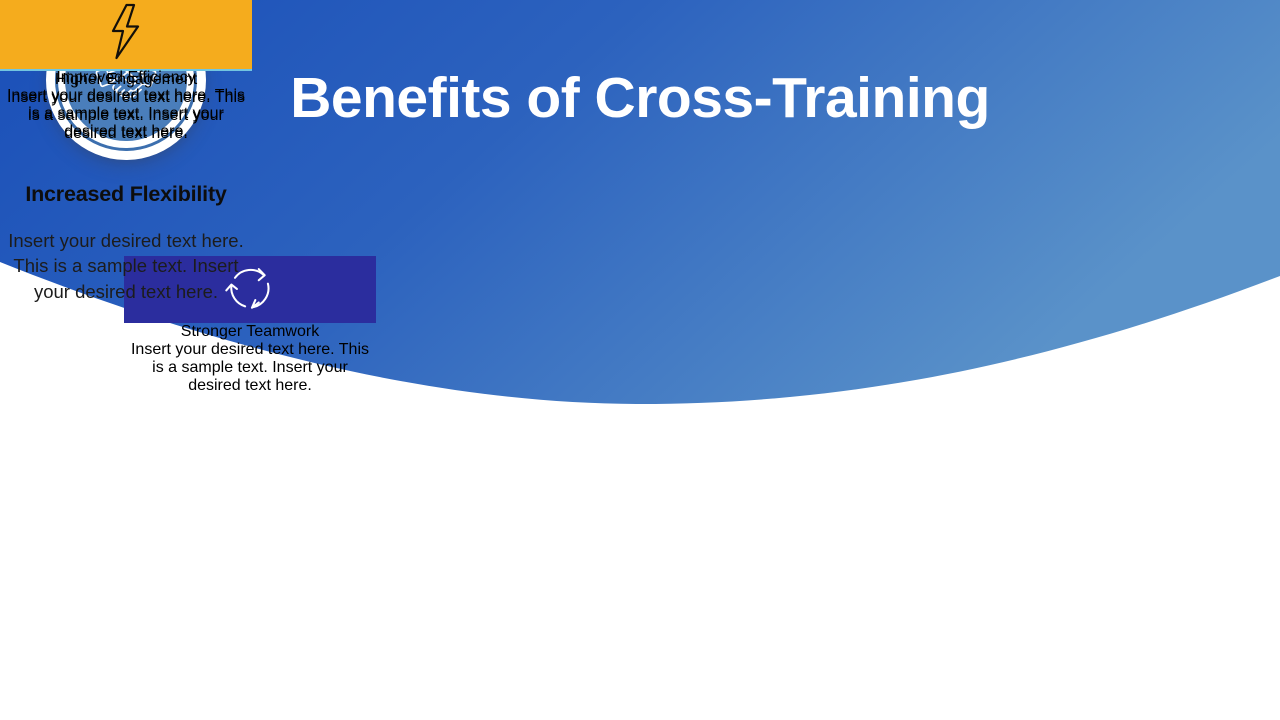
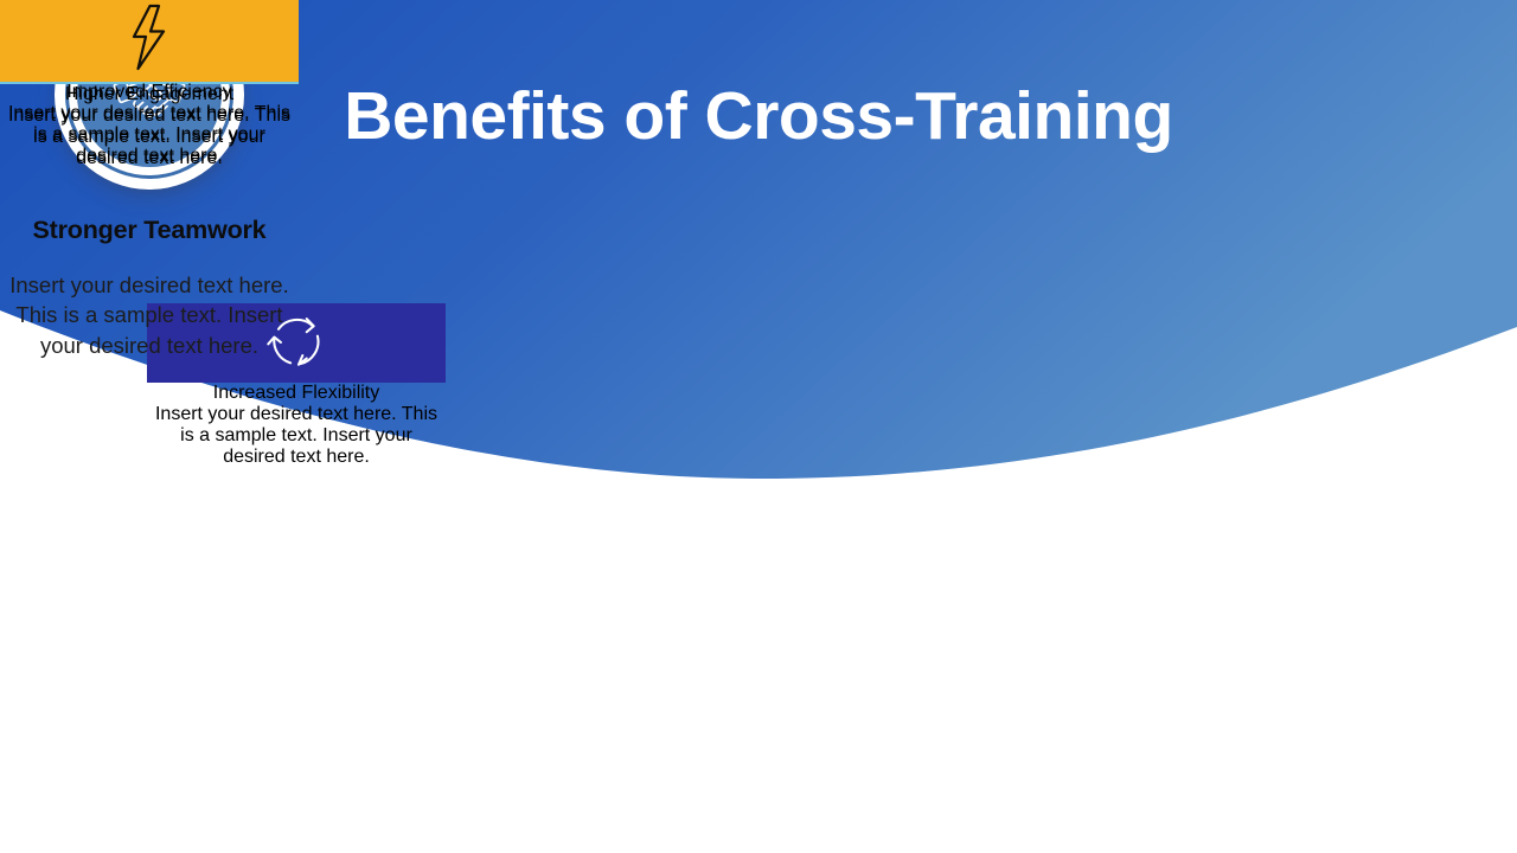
  Benefits of Cross-Training
- Stronger Teamwork
+ Increased Flexibility
  Insert your desired text here. This is a sample text. Insert your desired text here.
- Increased Flexibility
+ Stronger Teamwork
  Insert your desired text here. This is a sample text. Insert your desired text here.
  Higher Engagement
  Insert your desired text here. This is a sample text. Insert your desired text here.
  Improved Efficiency
